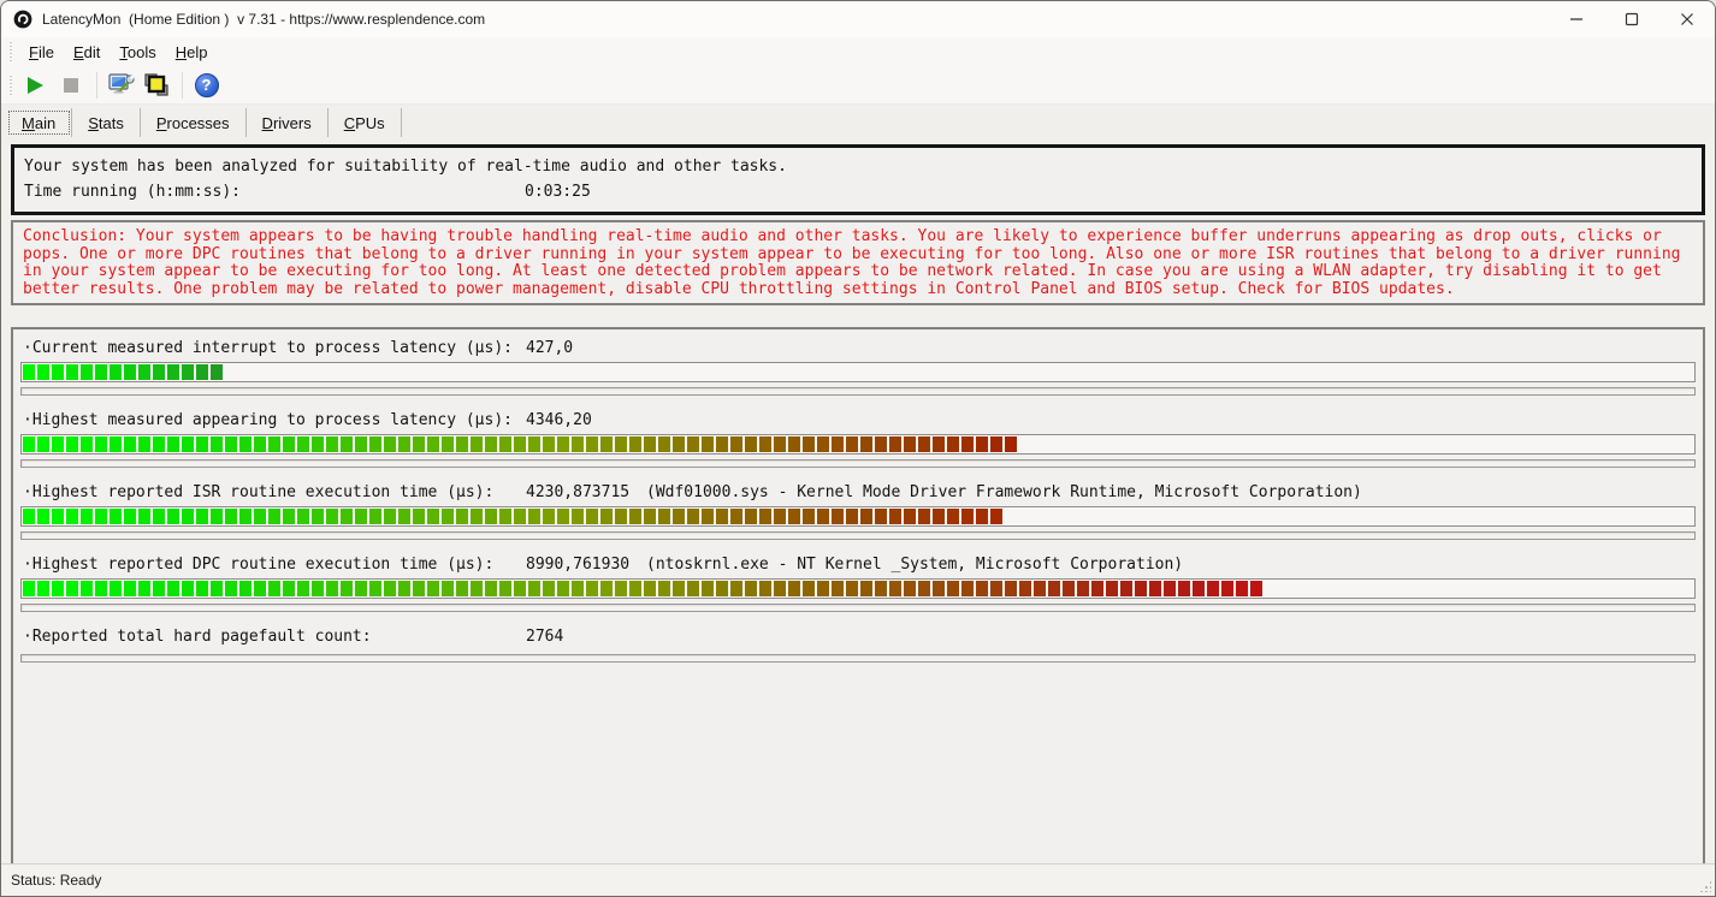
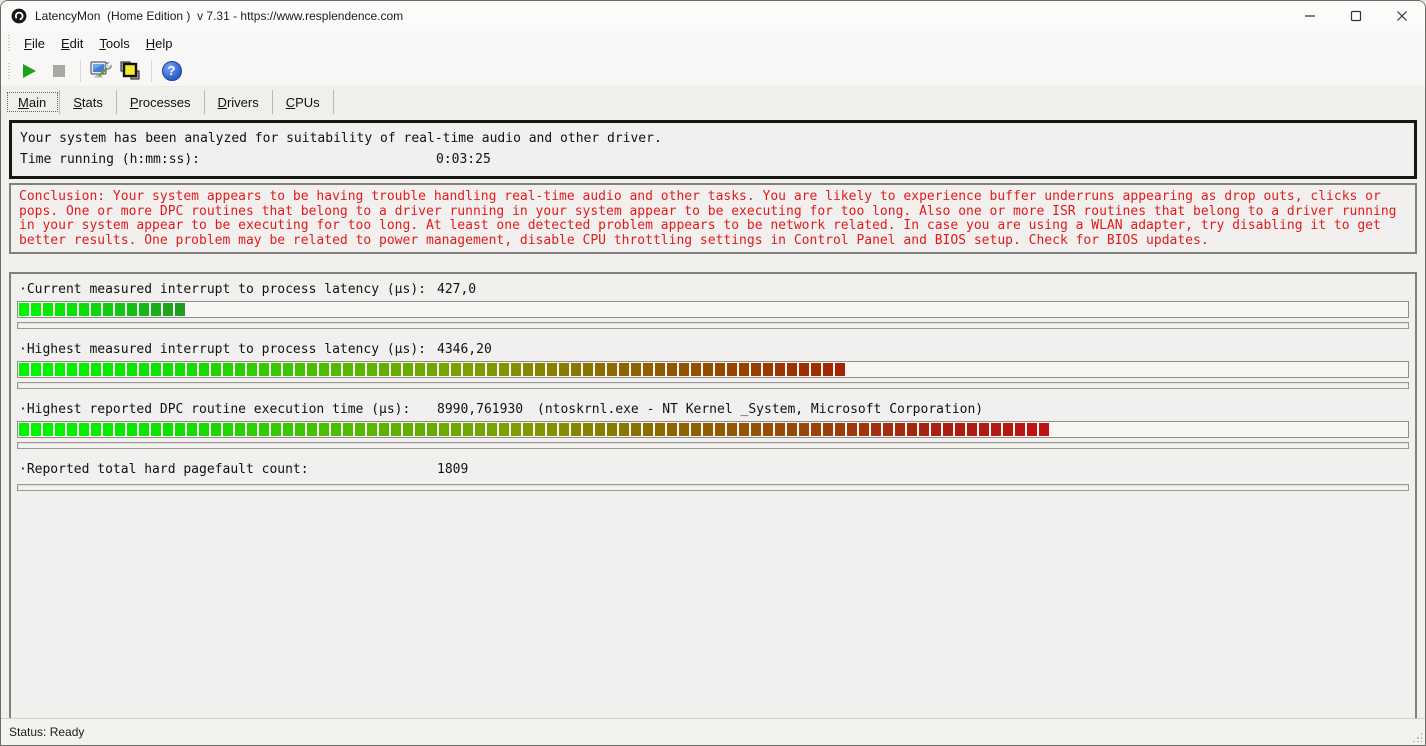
  LatencyMon (Home Edition ) v 7.31 - https://www.resplendence.com
  File
  Edit
  Tools
  Help
  ?
  M
  ain
  S
  tats
  P
  rocesses
  D
  rivers
  C
  PUs
- Your system has been analyzed for suitability of real-time audio and other tasks.
+ Your system has been analyzed for suitability of real-time audio and other driver.
  Time running (h:mm:ss): 0:03:25
  Conclusion: Your system appears to be having trouble handling real-time audio and other tasks. You are likely to experience buffer underruns appearing as drop outs, clicks or pops. One or more DPC routines that belong to a driver running in your system appear to be executing for too long. Also one or more ISR routines that belong to a driver running in your system appear to be executing for too long. At least one detected problem appears to be network related. In case you are using a WLAN adapter, try disabling it to get better results. One problem may be related to power management, disable CPU throttling settings in Control Panel and BIOS setup. Check for BIOS updates.
  ·Current measured interrupt to process latency (µs): 427,0
- ·Highest measured appearing to process latency (µs): 4346,20
+ ·Highest measured interrupt to process latency (µs): 4346,20
- ·Highest reported ISR routine execution time (µs): 4230,873715 (Wdf01000.sys - Kernel Mode Driver Framework Runtime, Microsoft Corporation)
  ·Highest reported DPC routine execution time (µs): 8990,761930 (ntoskrnl.exe - NT Kernel _System, Microsoft Corporation)
- ·Reported total hard pagefault count: 2764
+ ·Reported total hard pagefault count: 1809
  Status: Ready
